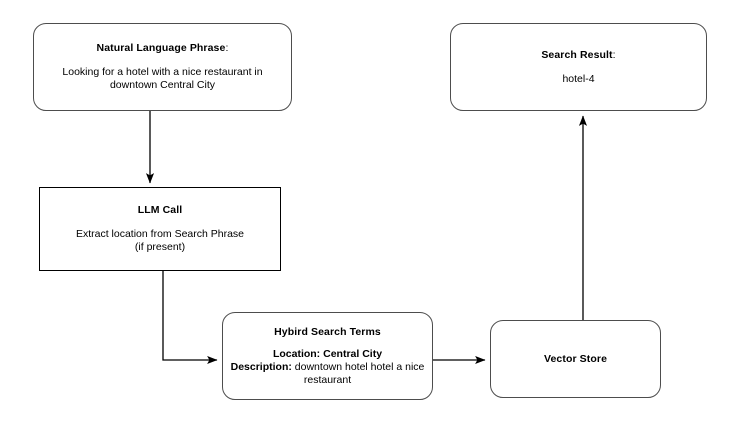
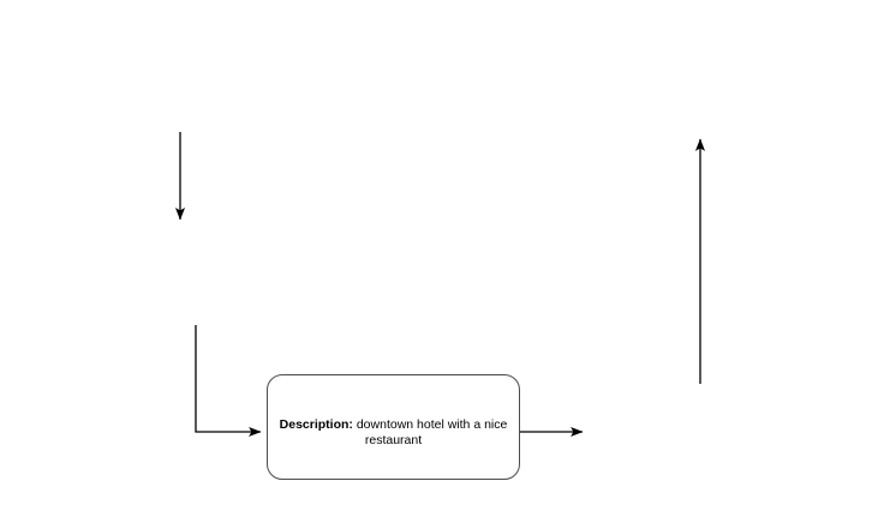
- Natural Language Phrase:
- Looking for a hotel with a nice restaurant in downtown Central City
- LLM Call
- Extract location from Search Phrase
- (if present)
- Hybird Search Terms
- Location: Central City
- Description: downtown hotel hotel a nice restaurant
+ Description: downtown hotel with a nice restaurant
- Vector Store
- Search Result:
- hotel-4
